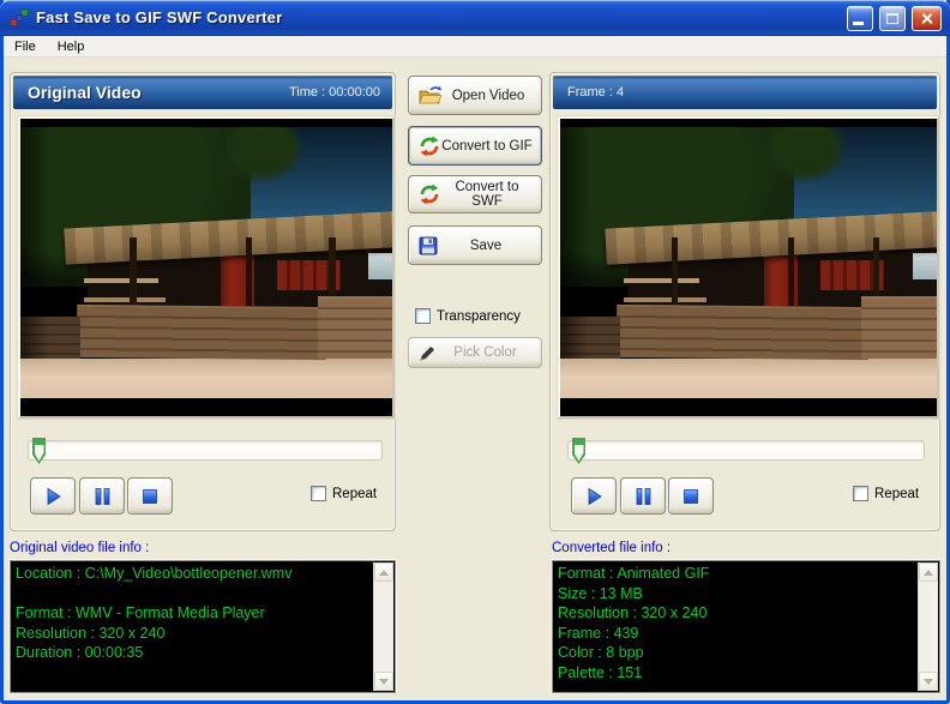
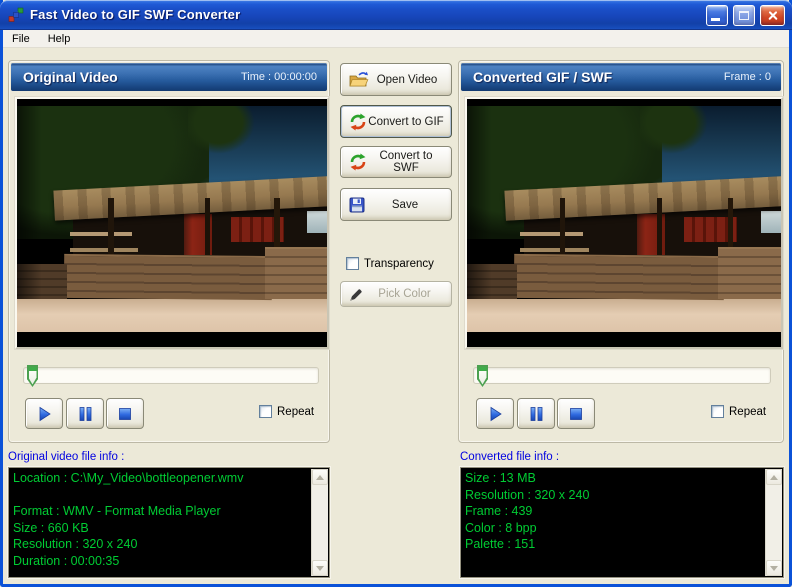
- Fast Save to GIF SWF Converter
+ Fast Video to GIF SWF Converter
  File
  Help
  Original Video
  Time : 00:00:00
  Repeat
  Open Video
  Convert to GIF
  Convert to SWF
  Save
  Transparency
  Pick Color
+ Converted GIF / SWF
- Frame : 4
+ Frame : 0
  Repeat
  Original video file info :
  Location : C:\My_Video\bottleopener.wmv
  Format : WMV - Format Media Player
+ Size : 660 KB
  Resolution : 320 x 240
  Duration : 00:00:35
  Converted file info :
- Format : Animated GIF
  Size : 13 MB
  Resolution : 320 x 240
  Frame : 439
  Color : 8 bpp
  Palette : 151
